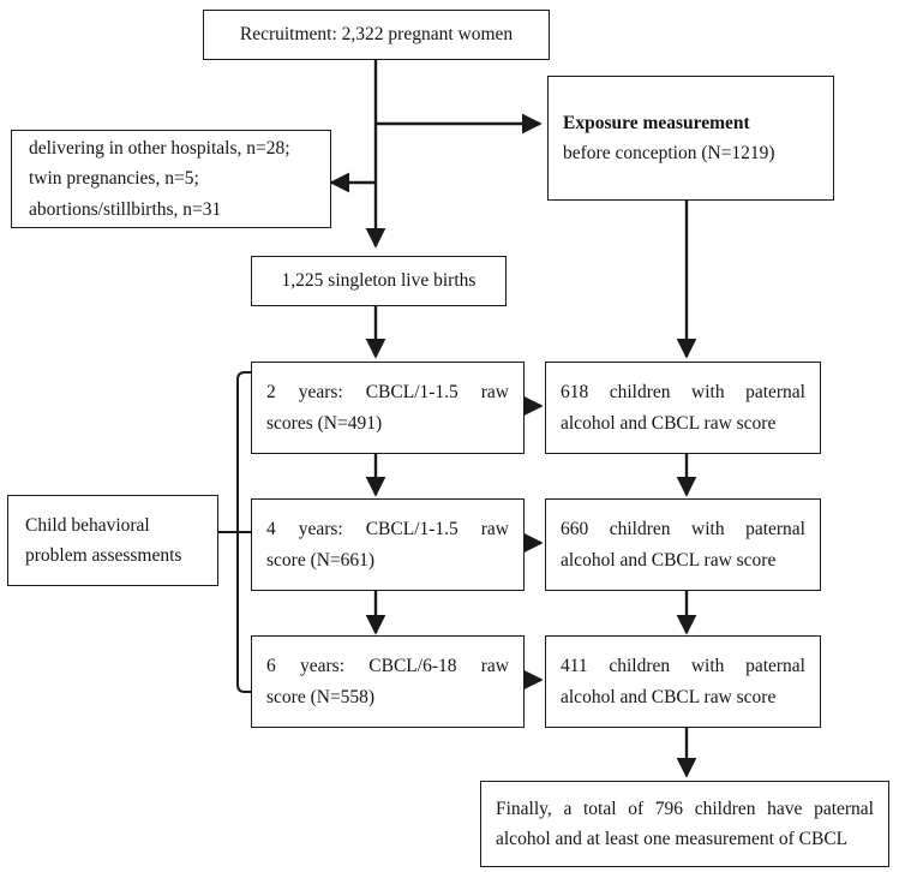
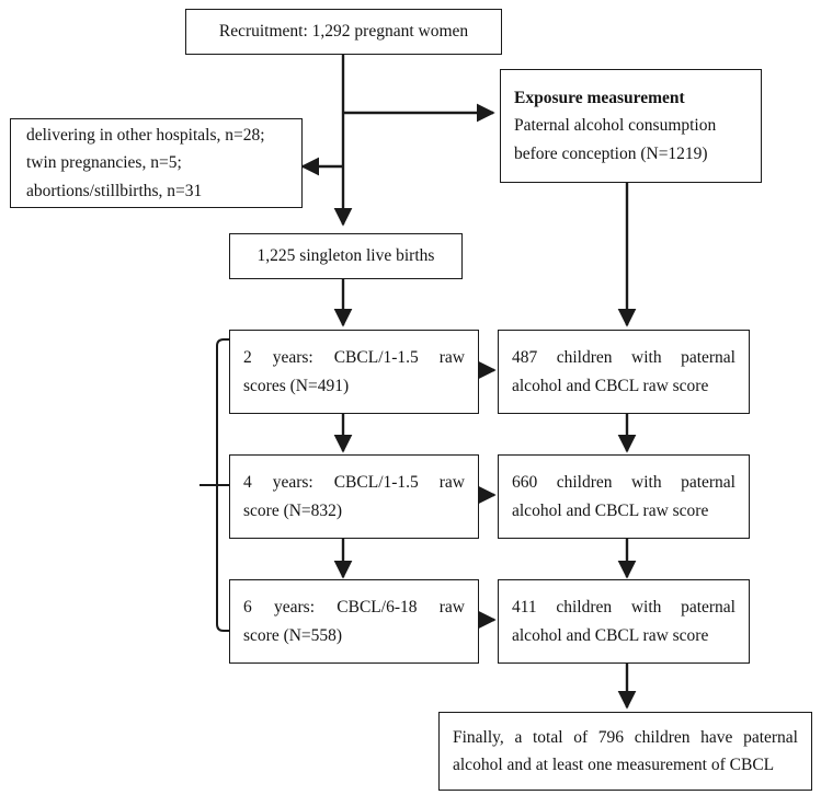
- Recruitment: 2,322 pregnant women
+ Recruitment: 1,292 pregnant women
  Exposure measurement
+ Paternal alcohol consumption
  before conception (N=1219)
  delivering in other hospitals, n=28;
  twin pregnancies, n=5;
  abortions/stillbirths, n=31
  1,225 singleton live births
  2 years: CBCL/1-1.5 raw
  scores (N=491)
  4 years: CBCL/1-1.5 raw
- score (N=661)
+ score (N=832)
  6 years: CBCL/6-18 raw
  score (N=558)
- Child behavioral
- problem assessments
- 618 children with paternal
+ 487 children with paternal
  alcohol and CBCL raw score
  660 children with paternal
  alcohol and CBCL raw score
  411 children with paternal
  alcohol and CBCL raw score
  Finally, a total of 796 children have paternal
  alcohol and at least one measurement of CBCL
